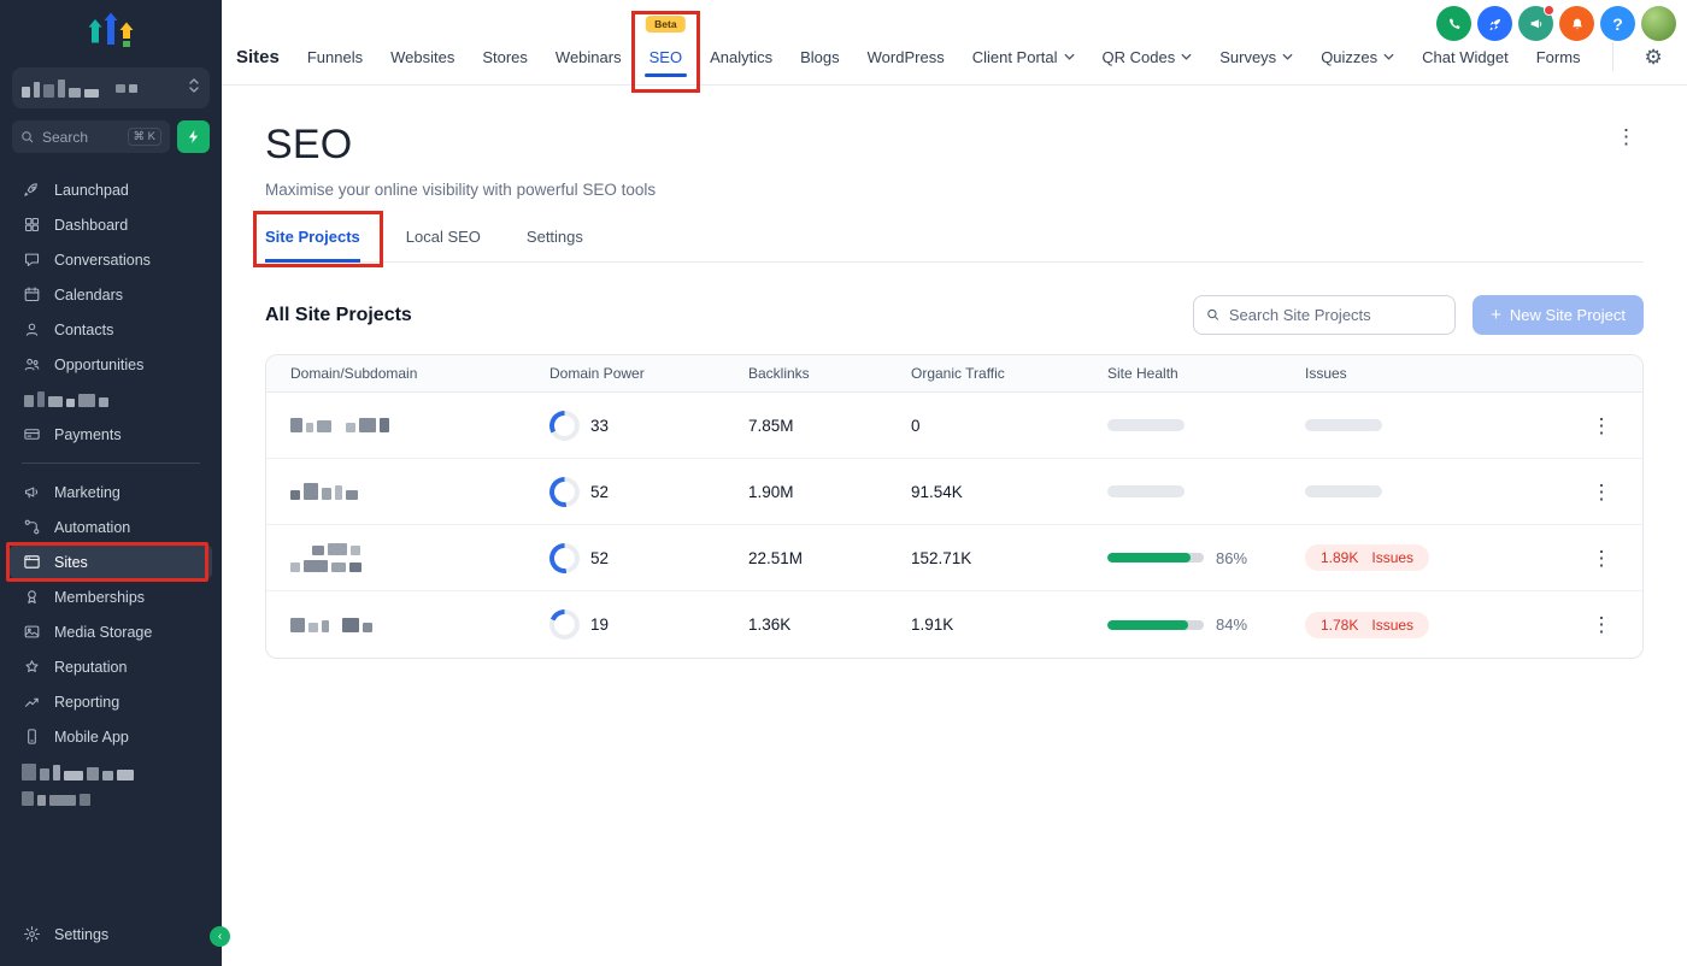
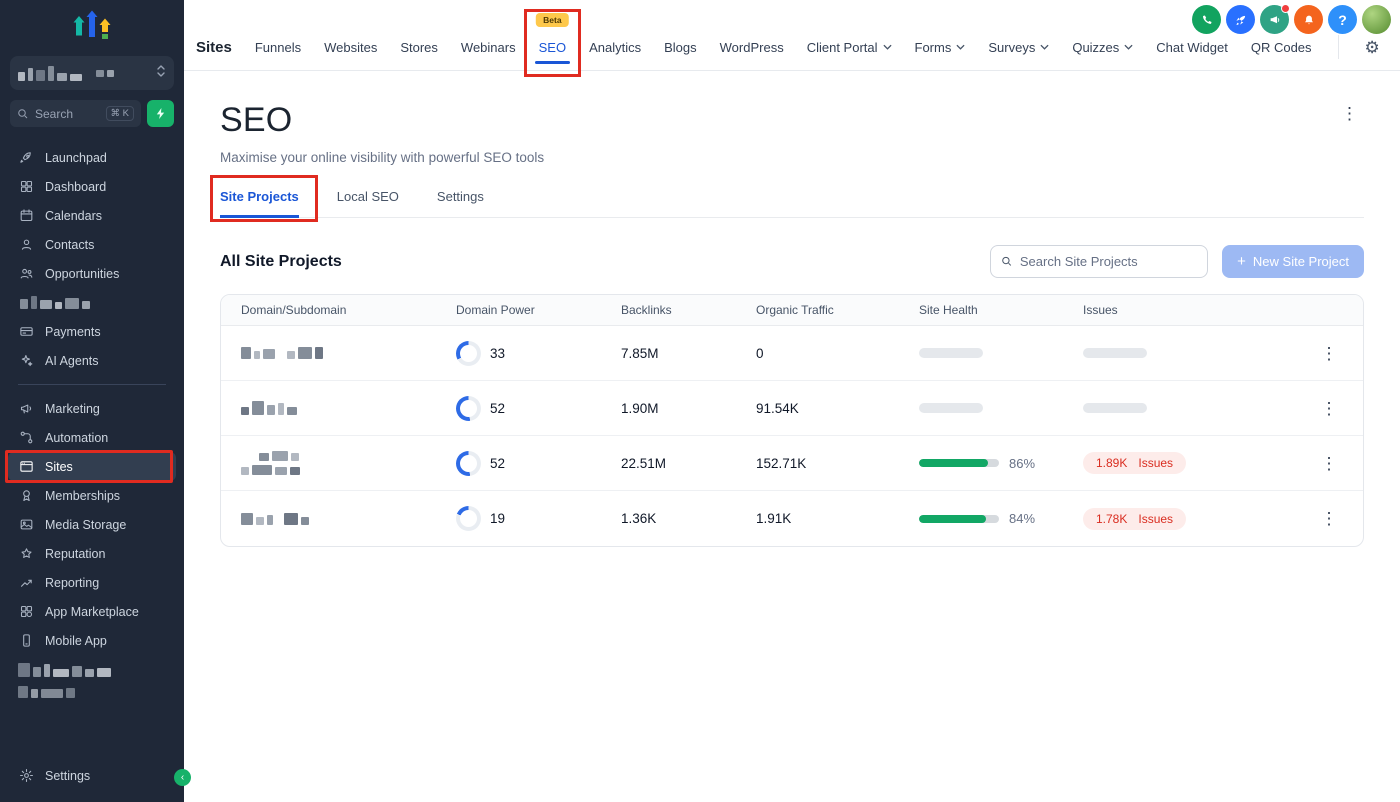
  Search
  ⌘ K
  Launchpad
  Dashboard
- Conversations
  Calendars
  Contacts
  Opportunities
  Payments
+ AI Agents
  Marketing
  Automation
  Sites
  Memberships
  Media Storage
  Reputation
  Reporting
+ App Marketplace
  Mobile App
  Settings
  ‹
  Sites
  Funnels
  Websites
  Stores
  Webinars
  Beta
  SEO
  Analytics
  Blogs
  WordPress
  Client Portal
- QR Codes
+ Forms
  Surveys
  Quizzes
  Chat Widget
- Forms
+ QR Codes
  ⚙
  ?
  SEO
  ⋮
  Maximise your online visibility with powerful SEO tools
  Site Projects
  Local SEO
  Settings
  All Site Projects
  Search Site Projects
  +
  New Site Project
  Domain/Subdomain
  Domain Power
  Backlinks
  Organic Traffic
  Site Health
  Issues
  33
  7.85M
  0
  ⋮
  52
  1.90M
  91.54K
  ⋮
  52
  22.51M
  152.71K
  86%
  1.89K
  Issues
  ⋮
  19
  1.36K
  1.91K
  84%
  1.78K
  Issues
  ⋮
